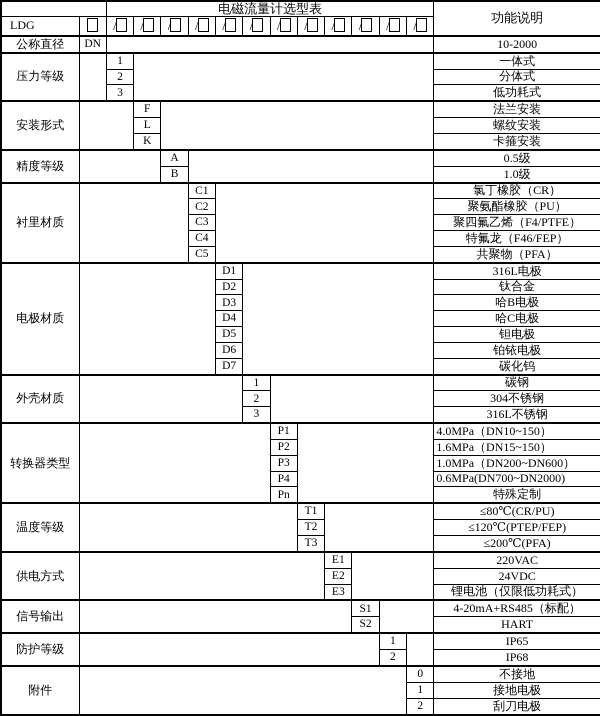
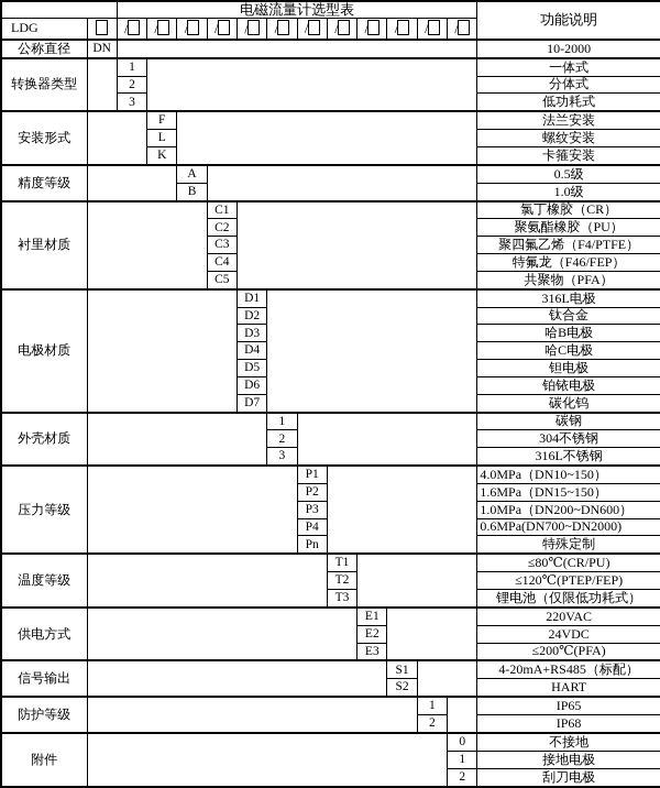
  	电磁流量计选型表	功能说明
  LDG		/	/	/	/	/	/	/	/	/	/	/	/
  公称直径	DN		10-2000
- 压力等级		1		一体式
+ 转换器类型		1		一体式
  2	分体式
  3	低功耗式
  安装形式		F		法兰安装
  L	螺纹安装
  K	卡箍安装
  精度等级		A		0.5级
  B	1.0级
  衬里材质		C1		氯丁橡胶（CR）
  C2	聚氨酯橡胶（PU）
  C3	聚四氟乙烯（F4/PTFE）
  C4	特氟龙（F46/FEP）
  C5	共聚物（PFA）
  电极材质		D1		316L电极
  D2	钛合金
  D3	哈B电极
  D4	哈C电极
  D5	钽电极
  D6	铂铱电极
  D7	碳化钨
  外壳材质		1		碳钢
  2	304不锈钢
  3	316L不锈钢
- 转换器类型		P1		4.0MPa（DN10~150）
+ 压力等级		P1		4.0MPa（DN10~150）
  P2	1.6MPa（DN15~150）
  P3	1.0MPa（DN200~DN600）
  P4	0.6MPa(DN700~DN2000)
  Pn	特殊定制
  温度等级		T1		≤80℃(CR/PU)
  T2	≤120℃(PTEP/FEP)
- T3	≤200℃(PFA)
+ T3	锂电池（仅限低功耗式）
  供电方式		E1		220VAC
  E2	24VDC
- E3	锂电池（仅限低功耗式）
+ E3	≤200℃(PFA)
  信号输出		S1		4-20mA+RS485（标配）
  S2	HART
  防护等级		1		IP65
  2	IP68
  附件		0	不接地
  1	接地电极
  2	刮刀电极
